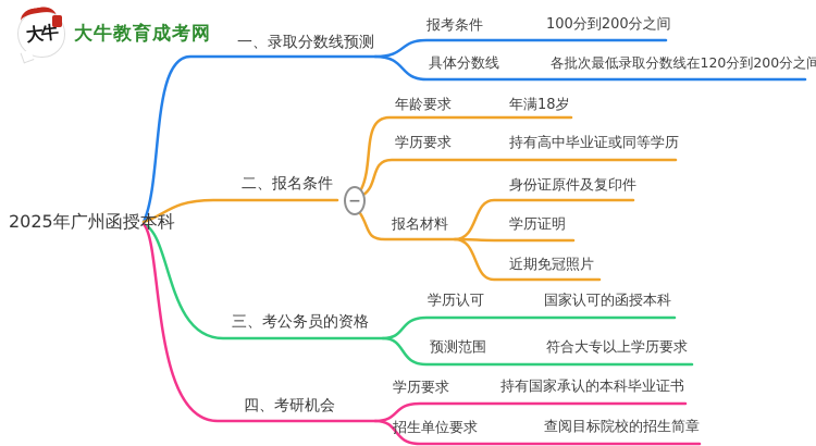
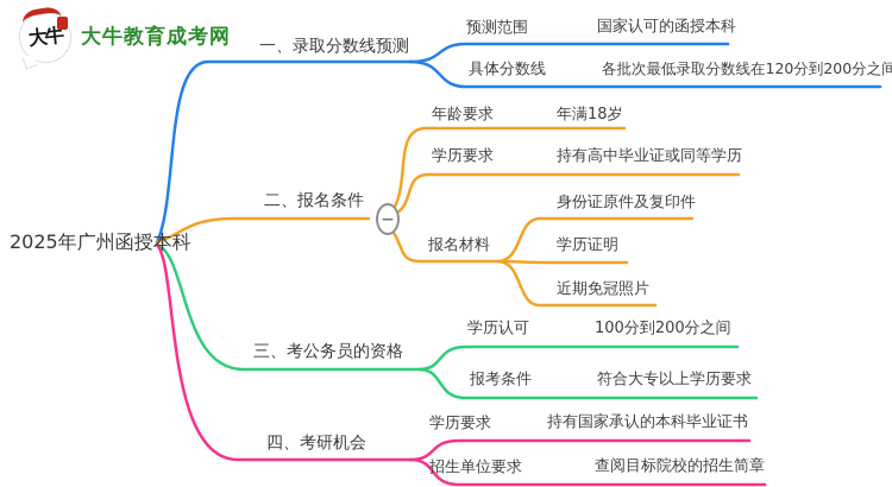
  大牛教育成考网
  2025年广州函授本科
  一、录取分数线预测
- 报考条件
+ 预测范围
- 100分到200分之间
+ 国家认可的函授本科
  具体分数线
  各批次最低录取分数线在120分到200分之间
  二、报名条件
  −
  年龄要求
  年满18岁
  学历要求
  持有高中毕业证或同等学历
  报名材料
  身份证原件及复印件
  学历证明
  近期免冠照片
  三、考公务员的资格
  学历认可
- 国家认可的函授本科
+ 100分到200分之间
- 预测范围
+ 报考条件
  符合大专以上学历要求
  四、考研机会
  学历要求
  持有国家承认的本科毕业证书
  招生单位要求
  查阅目标院校的招生简章
